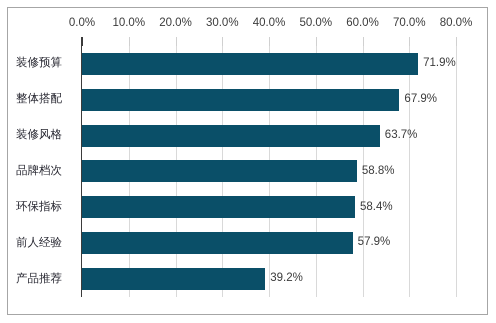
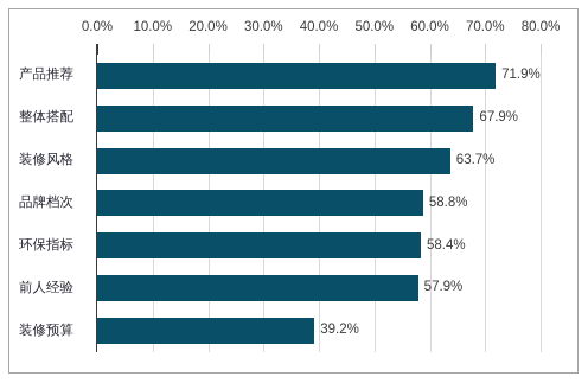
  0.0%
  10.0%
  20.0%
  30.0%
  40.0%
  50.0%
  60.0%
  70.0%
  80.0%
  71.9%
  67.9%
  63.7%
  58.8%
  58.4%
  57.9%
  39.2%
- 装修预算
+ 产品推荐
  整体搭配
  装修风格
  品牌档次
  环保指标
  前人经验
- 产品推荐
+ 装修预算
